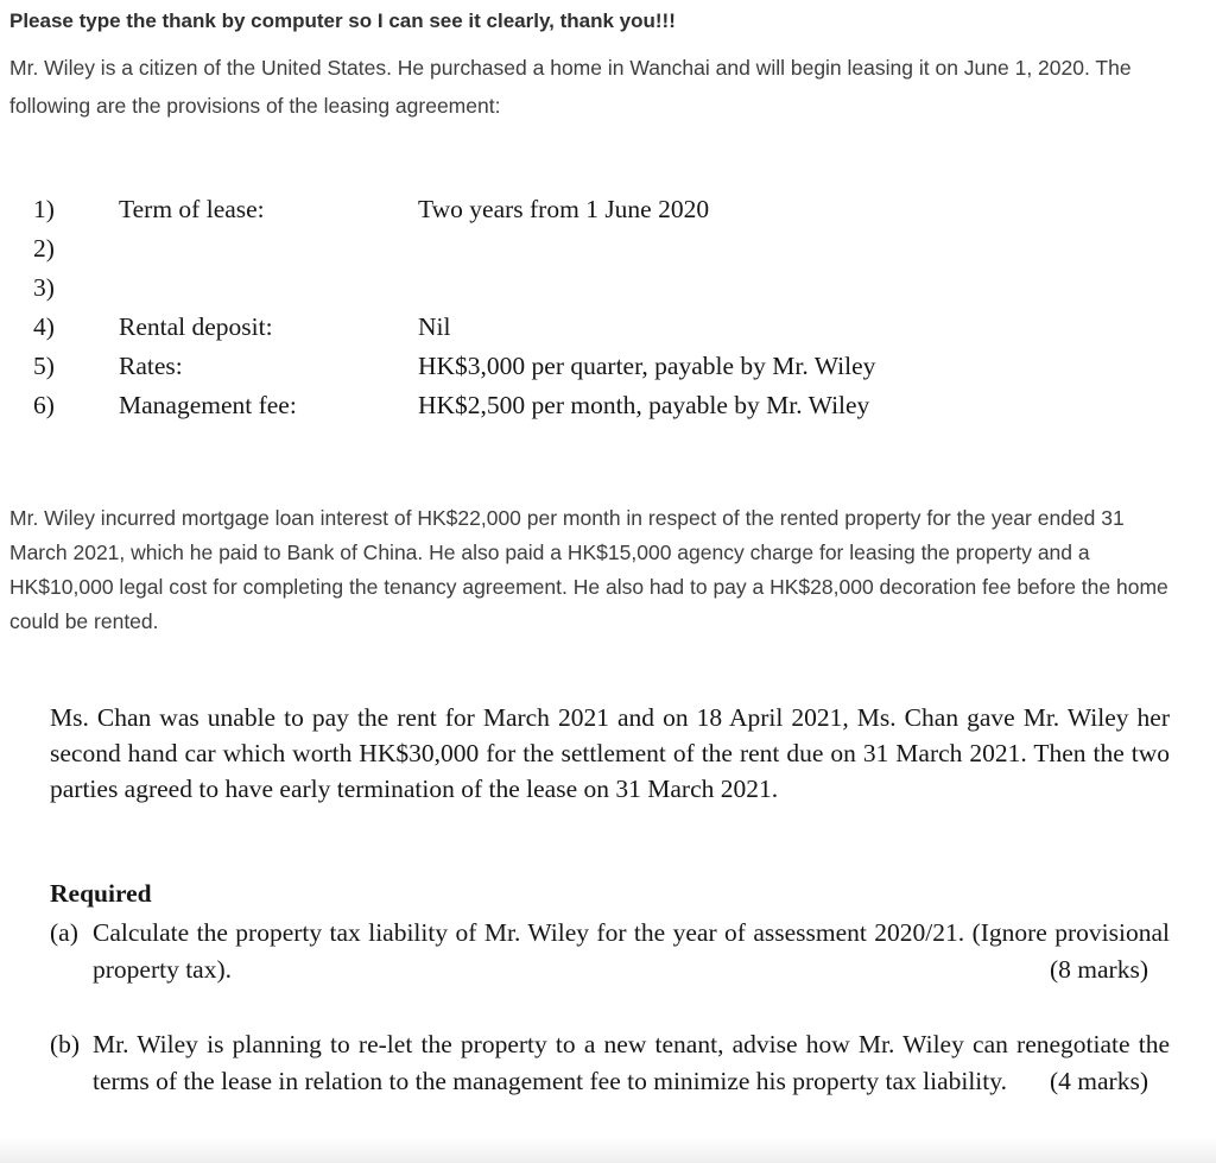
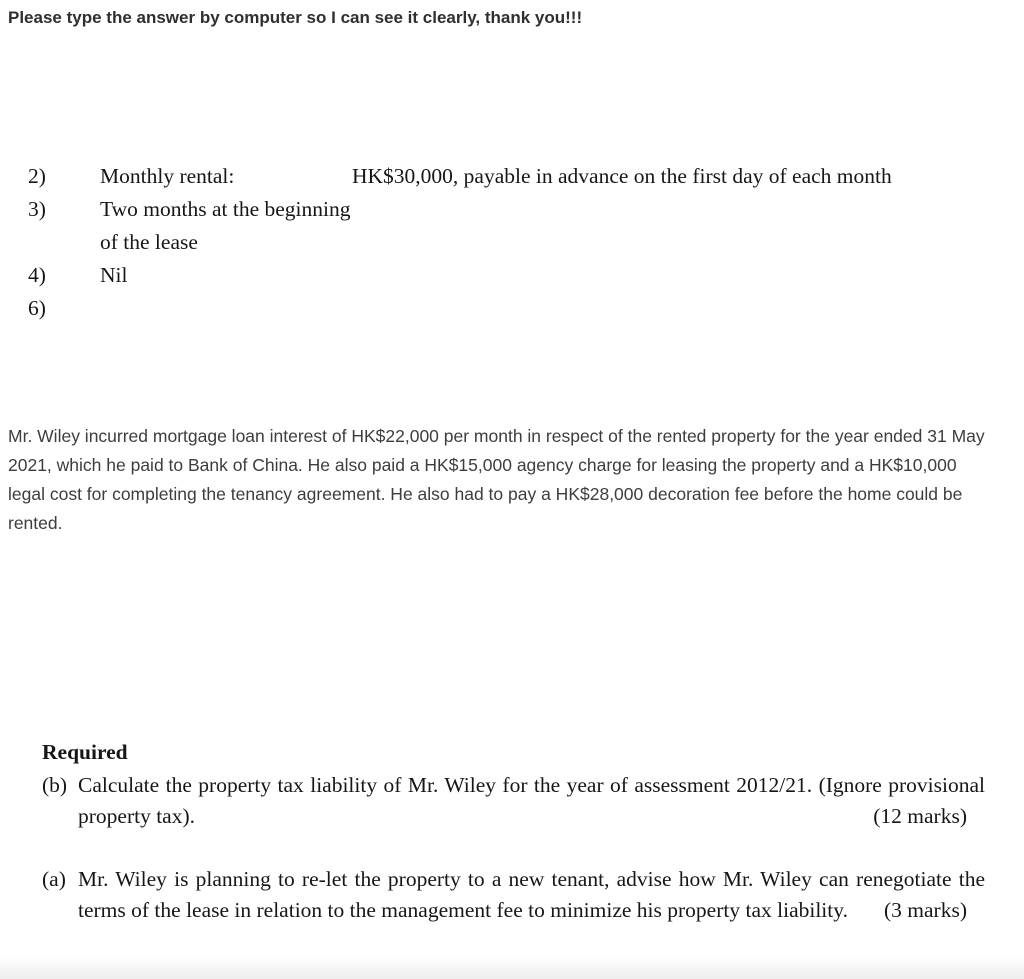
- Please type the thank by computer so I can see it clearly, thank you!!!
+ Please type the answer by computer so I can see it clearly, thank you!!!
- Mr. Wiley is a citizen of the United States. He purchased a home in Wanchai and will begin leasing it on June 1, 2020. The following are the provisions of the leasing agreement:
- 1)
- Term of lease:
- Two years from 1 June 2020
  2)
+ Monthly rental:
+ HK$30,000, payable in advance on the first day of each month
  3)
+ Two months at the beginning of the lease
  4)
- Rental deposit:
  Nil
- 5)
- Rates:
- HK$3,000 per quarter, payable by Mr. Wiley
  6)
- Management fee:
- HK$2,500 per month, payable by Mr. Wiley
- Mr. Wiley incurred mortgage loan interest of HK$22,000 per month in respect of the rented property for the year ended 31 March 2021, which he paid to Bank of China. He also paid a HK$15,000 agency charge for leasing the property and a HK$10,000 legal cost for completing the tenancy agreement. He also had to pay a HK$28,000 decoration fee before the home could be rented.
+ Mr. Wiley incurred mortgage loan interest of HK$22,000 per month in respect of the rented property for the year ended 31 May 2021, which he paid to Bank of China. He also paid a HK$15,000 agency charge for leasing the property and a HK$10,000 legal cost for completing the tenancy agreement. He also had to pay a HK$28,000 decoration fee before the home could be rented.
- Ms. Chan was unable to pay the rent for March 2021 and on 18 April 2021, Ms. Chan gave Mr. Wiley her second hand car which worth HK$30,000 for the settlement of the rent due on 31 March 2021. Then the two parties agreed to have early termination of the lease on 31 March 2021.
  Required
- (a)
+ (b)
- Calculate the property tax liability of Mr. Wiley for the year of assessment 2020/21. (Ignore provisional property tax).
+ Calculate the property tax liability of Mr. Wiley for the year of assessment 2012/21. (Ignore provisional property tax).
- (8 marks)
+ (12 marks)
- (b)
+ (a)
  Mr. Wiley is planning to re-let the property to a new tenant, advise how Mr. Wiley can renegotiate the terms of the lease in relation to the management fee to minimize his property tax liability.
- (4 marks)
+ (3 marks)
